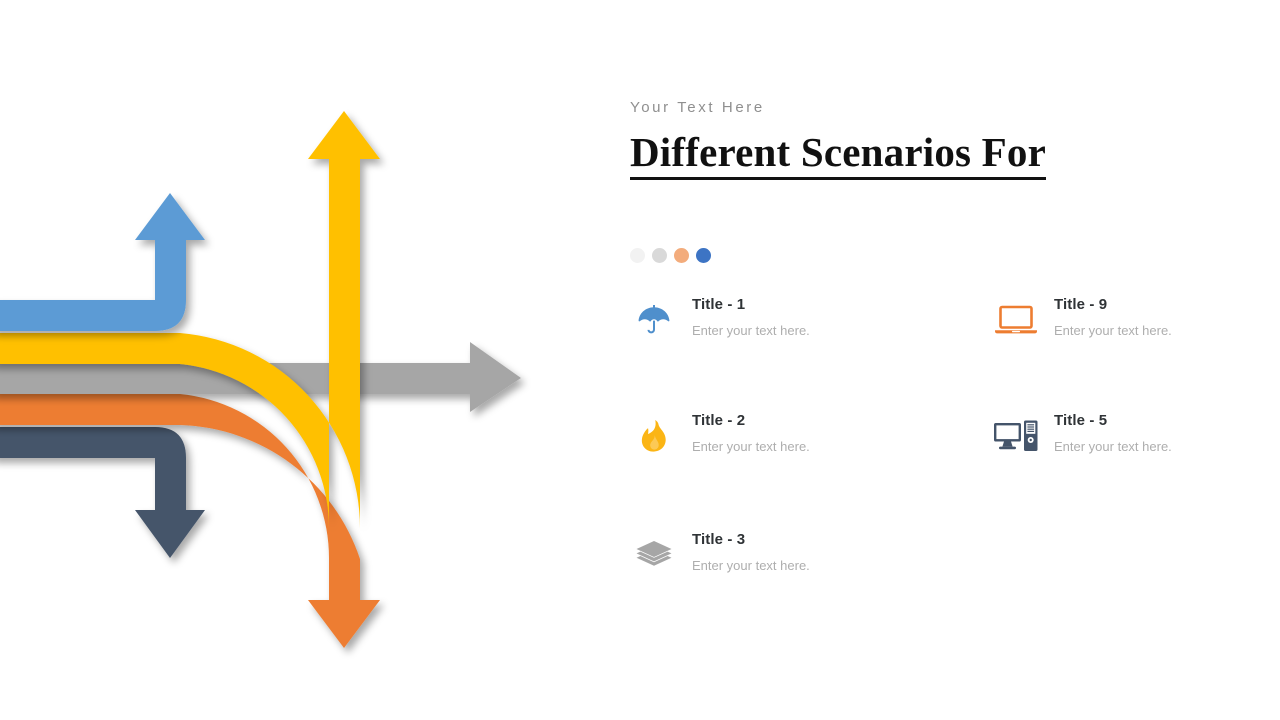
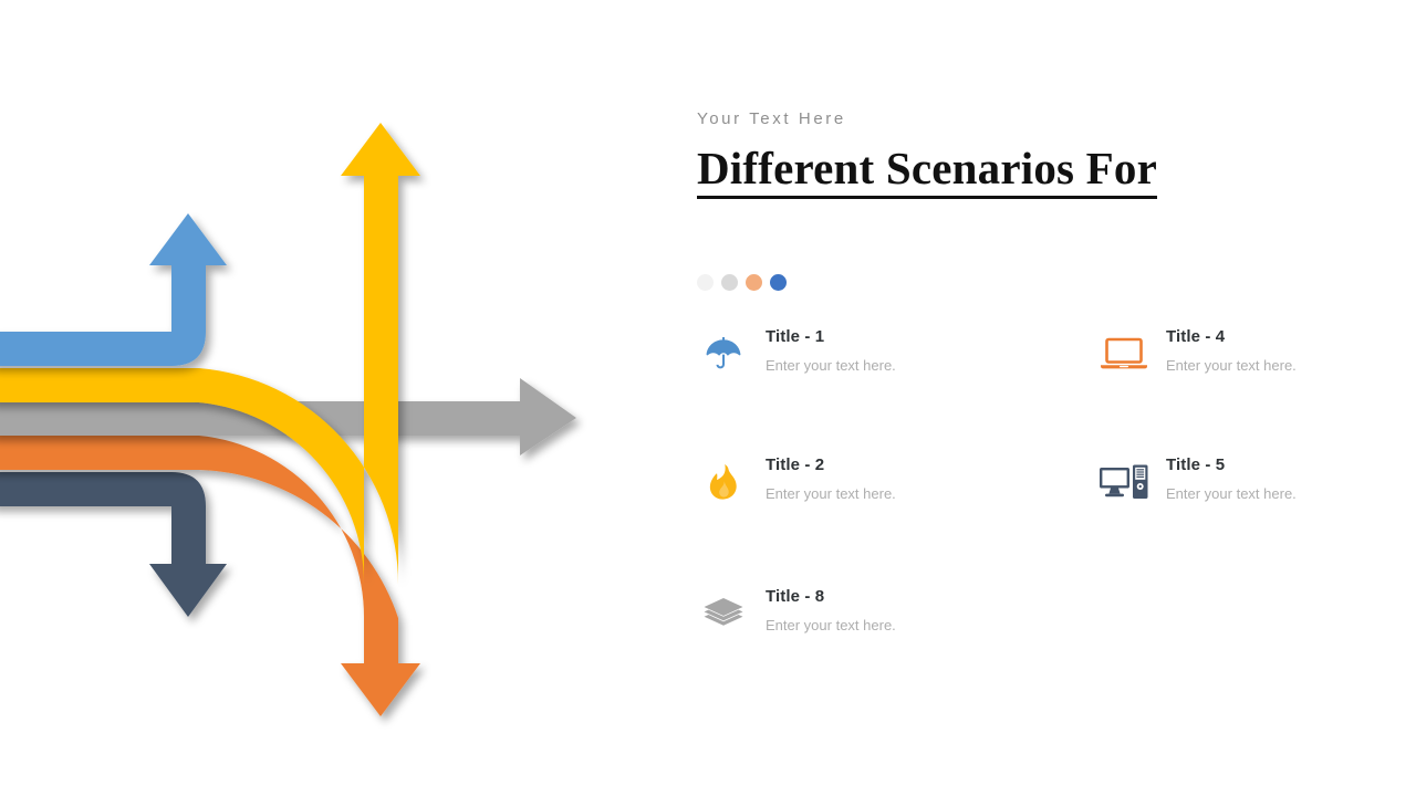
  Your Text Here
  Different Scenarios For
  Title - 1
  Enter your text here.
  Title - 2
  Enter your text here.
- Title - 3
+ Title - 8
  Enter your text here.
- Title - 9
+ Title - 4
  Enter your text here.
  Title - 5
  Enter your text here.
